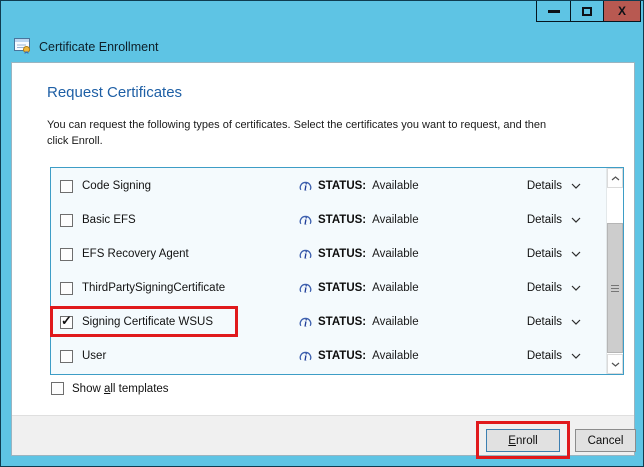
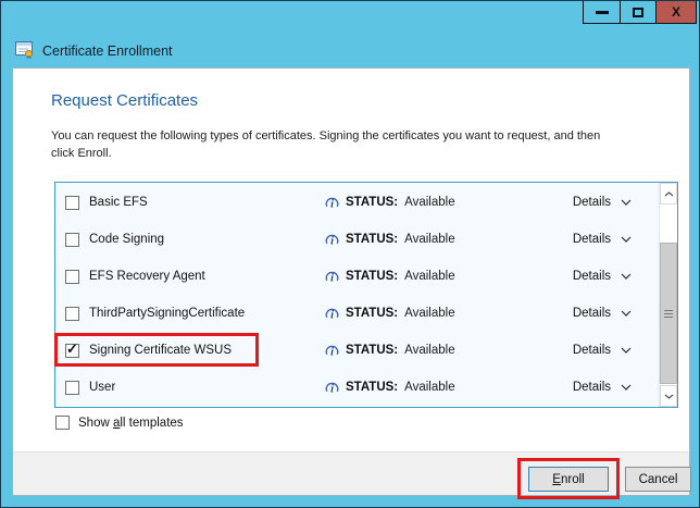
  X
  Certificate Enrollment
  Request Certificates
- You can request the following types of certificates. Select the certificates you want to request, and then
+ You can request the following types of certificates. Signing the certificates you want to request, and then
  click Enroll.
- Code Signing
+ Basic EFS
  i
  STATUS:
  Available
  Details
- Basic EFS
+ Code Signing
  i
  STATUS:
  Available
  Details
  EFS Recovery Agent
  i
  STATUS:
  Available
  Details
  ThirdPartySigningCertificate
  i
  STATUS:
  Available
  Details
  ✓
  Signing Certificate WSUS
  i
  STATUS:
  Available
  Details
  User
  i
  STATUS:
  Available
  Details
  Show all templates
  Enroll
  Cancel
